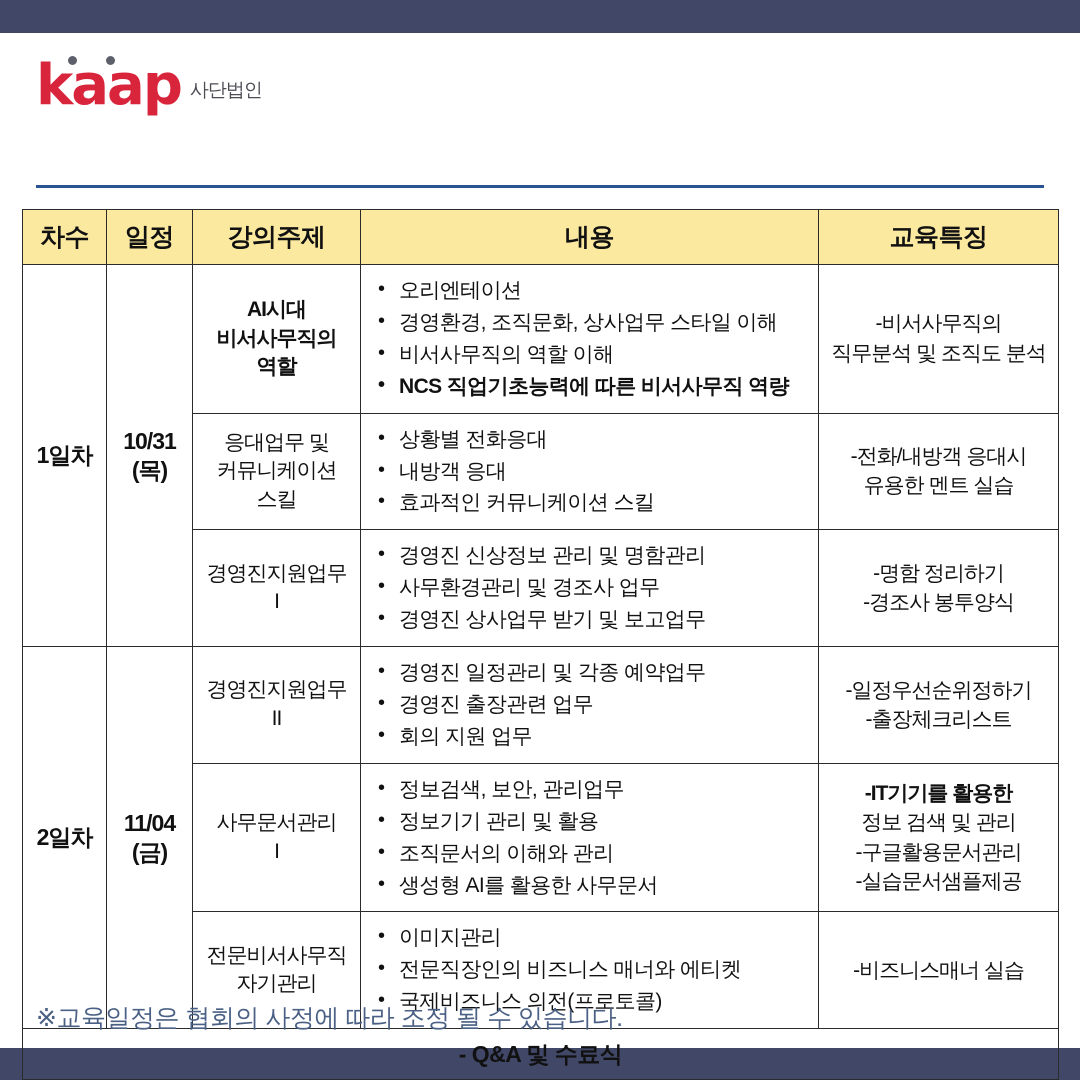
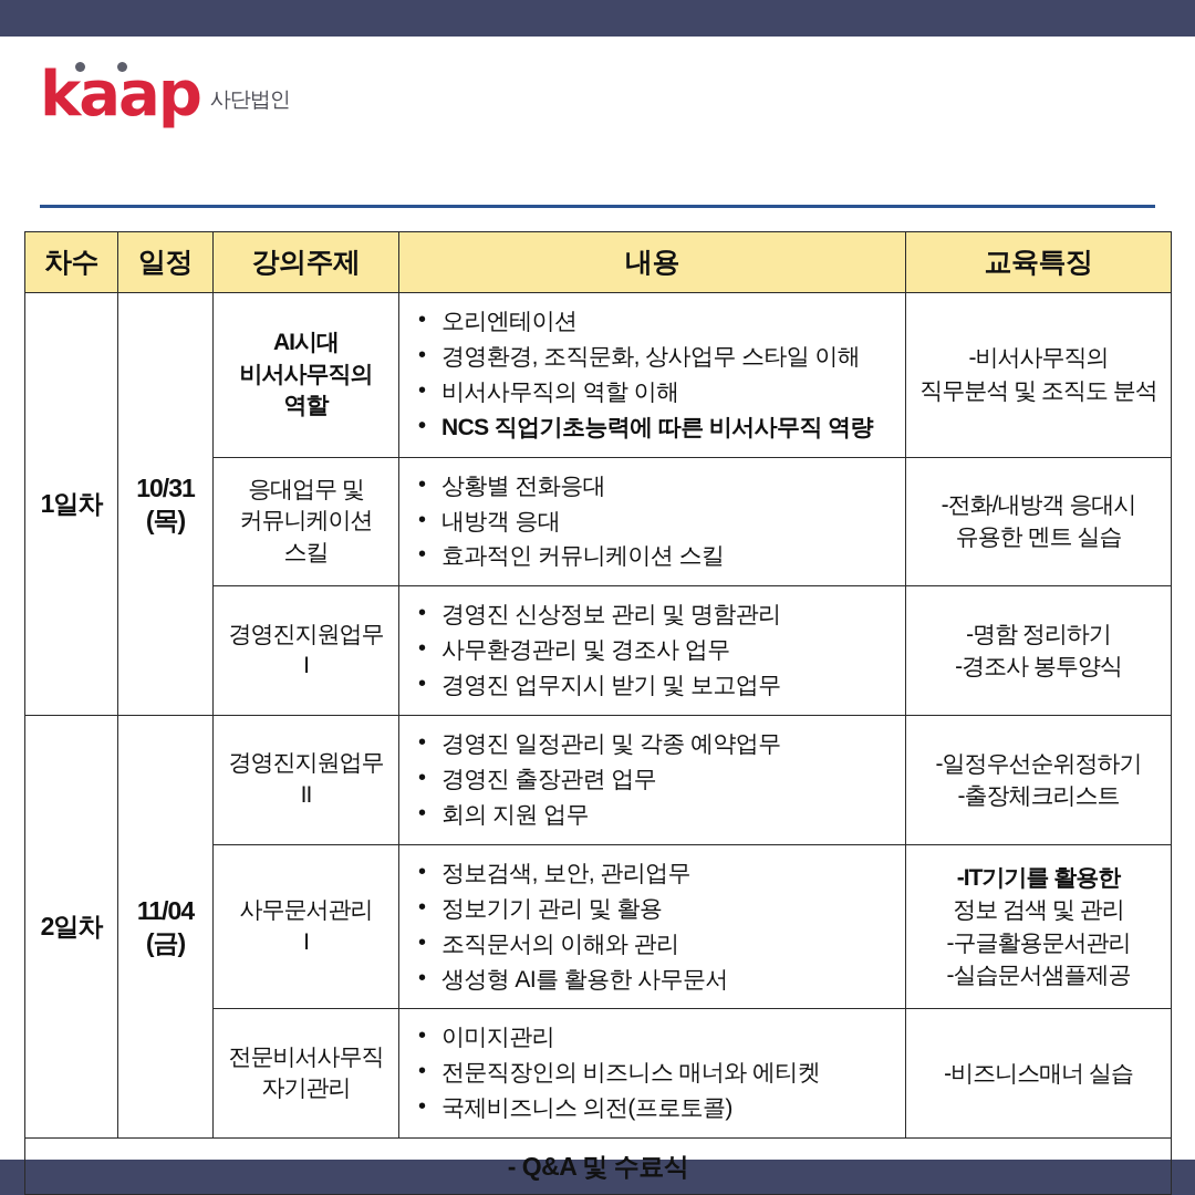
  kaap
  사단법인
  차수	일정	강의주제	내용	교육특징
  1일차	10/31(목)	AI시대비서사무직의역할	오리엔테이션경영환경, 조직문화, 상사업무 스타일 이해비서사무직의 역할 이해NCS 직업기초능력에 따른 비서사무직 역량	-비서사무직의직무분석 및 조직도 분석
  응대업무 및커뮤니케이션스킬	상황별 전화응대내방객 응대효과적인 커뮤니케이션 스킬	-전화/내방객 응대시유용한 멘트 실습
- 경영진지원업무I	경영진 신상정보 관리 및 명함관리사무환경관리 및 경조사 업무경영진 상사업무 받기 및 보고업무	-명함 정리하기-경조사 봉투양식
+ 경영진지원업무I	경영진 신상정보 관리 및 명함관리사무환경관리 및 경조사 업무경영진 업무지시 받기 및 보고업무	-명함 정리하기-경조사 봉투양식
  2일차	11/04(금)	경영진지원업무II	경영진 일정관리 및 각종 예약업무경영진 출장관련 업무회의 지원 업무	-일정우선순위정하기-출장체크리스트
  사무문서관리I	정보검색, 보안, 관리업무정보기기 관리 및 활용조직문서의 이해와 관리생성형 AI를 활용한 사무문서	-IT기기를 활용한정보 검색 및 관리-구글활용문서관리-실습문서샘플제공
  전문비서사무직자기관리	이미지관리전문직장인의 비즈니스 매너와 에티켓국제비즈니스 의전(프로토콜)	-비즈니스매너 실습
  - Q&A 및 수료식
- ※교육일정은 협회의 사정에 따라 조정 될 수 있습니다.
